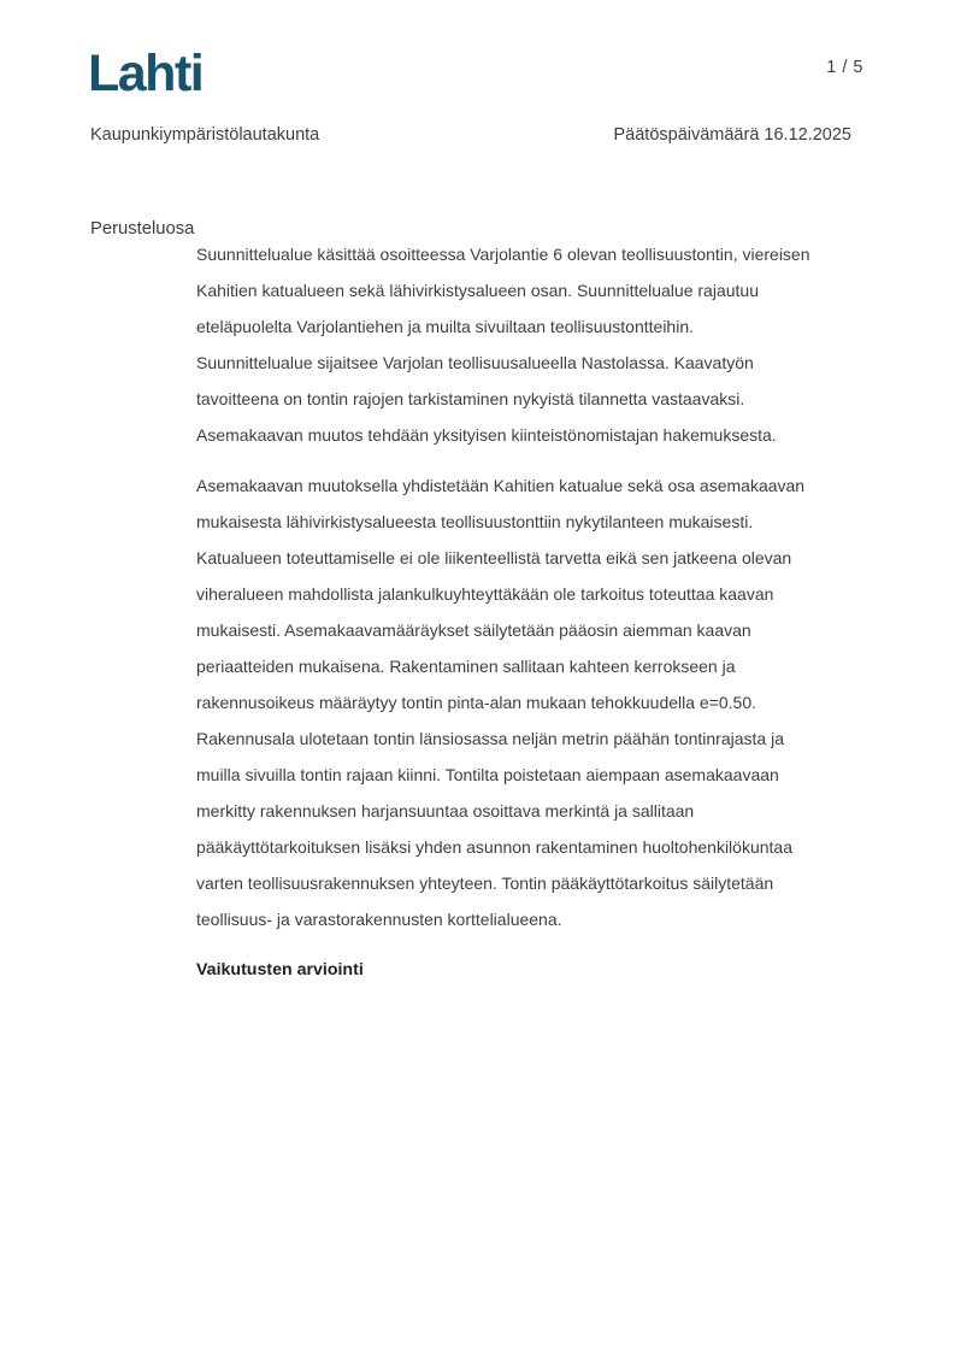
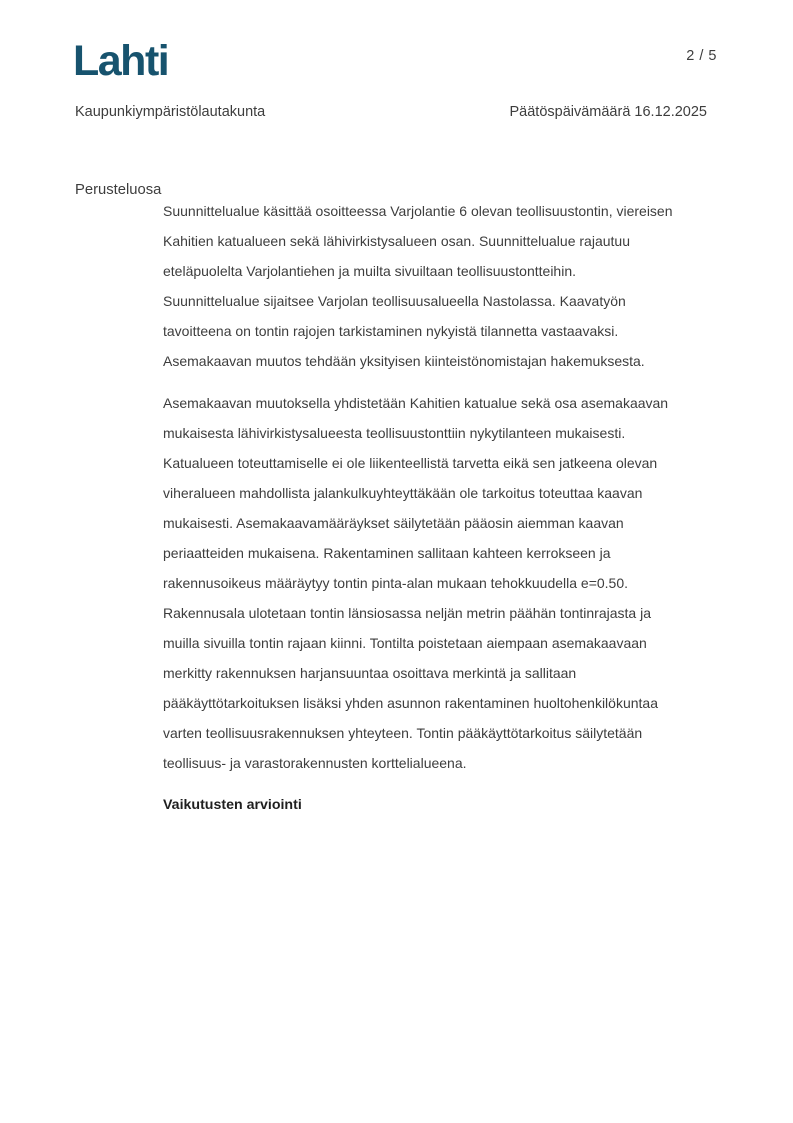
  Lahti
- 1 / 5
+ 2 / 5
  Kaupunkiympäristölautakunta
  Päätöspäivämäärä 16.12.2025
  Perusteluosa
  Suunnittelualue käsittää osoitteessa Varjolantie 6 olevan teollisuustontin, viereisen
  Kahitien katualueen sekä lähivirkistysalueen osan. Suunnittelualue rajautuu
  eteläpuolelta Varjolantiehen ja muilta sivuiltaan teollisuustontteihin.
  Suunnittelualue sijaitsee Varjolan teollisuusalueella Nastolassa. Kaavatyön
  tavoitteena on tontin rajojen tarkistaminen nykyistä tilannetta vastaavaksi.
  Asemakaavan muutos tehdään yksityisen kiinteistönomistajan hakemuksesta.
  Asemakaavan muutoksella yhdistetään Kahitien katualue sekä osa asemakaavan
  mukaisesta lähivirkistysalueesta teollisuustonttiin nykytilanteen mukaisesti.
  Katualueen toteuttamiselle ei ole liikenteellistä tarvetta eikä sen jatkeena olevan
  viheralueen mahdollista jalankulkuyhteyttäkään ole tarkoitus toteuttaa kaavan
  mukaisesti. Asemakaavamääräykset säilytetään pääosin aiemman kaavan
  periaatteiden mukaisena. Rakentaminen sallitaan kahteen kerrokseen ja
  rakennusoikeus määräytyy tontin pinta-alan mukaan tehokkuudella e=0.50.
  Rakennusala ulotetaan tontin länsiosassa neljän metrin päähän tontinrajasta ja
  muilla sivuilla tontin rajaan kiinni. Tontilta poistetaan aiempaan asemakaavaan
  merkitty rakennuksen harjansuuntaa osoittava merkintä ja sallitaan
  pääkäyttötarkoituksen lisäksi yhden asunnon rakentaminen huoltohenkilökuntaa
  varten teollisuusrakennuksen yhteyteen. Tontin pääkäyttötarkoitus säilytetään
  teollisuus- ja varastorakennusten korttelialueena.
  Vaikutusten arviointi
